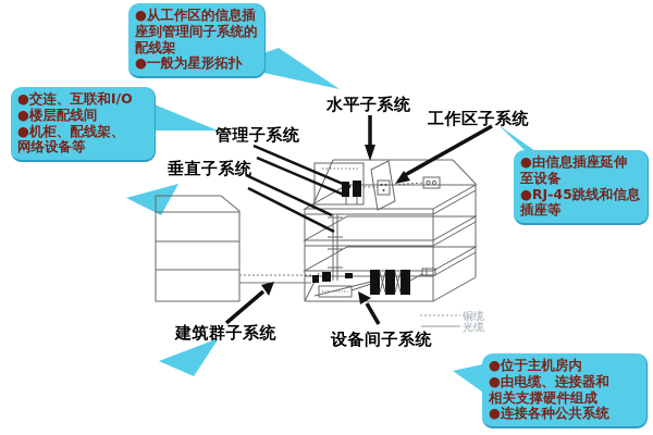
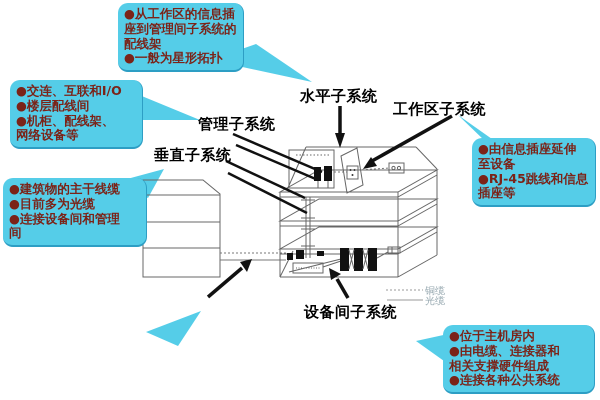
  水平子系统
  工作区子系统
  管理子系统
  垂直子系统
- 建筑群子系统
  设备间子系统
  ●从工作区的信息插
  座到管理间子系统的
  配线架
  ●一般为星形拓扑
  ●交连、互联和I/O
  ●楼层配线间
  ●机柜、配线架、
  网络设备等
+ ●建筑物的主干线缆
+ ●目前多为光缆
+ ●连接设备间和管理
+ 间
  ●由信息插座延伸
  至设备
  ●RJ-45跳线和信息
  插座等
  ●位于主机房内
  ●由电缆、连接器和
  相关支撑硬件组成
  ●连接各种公共系统
  铜缆
  光缆
